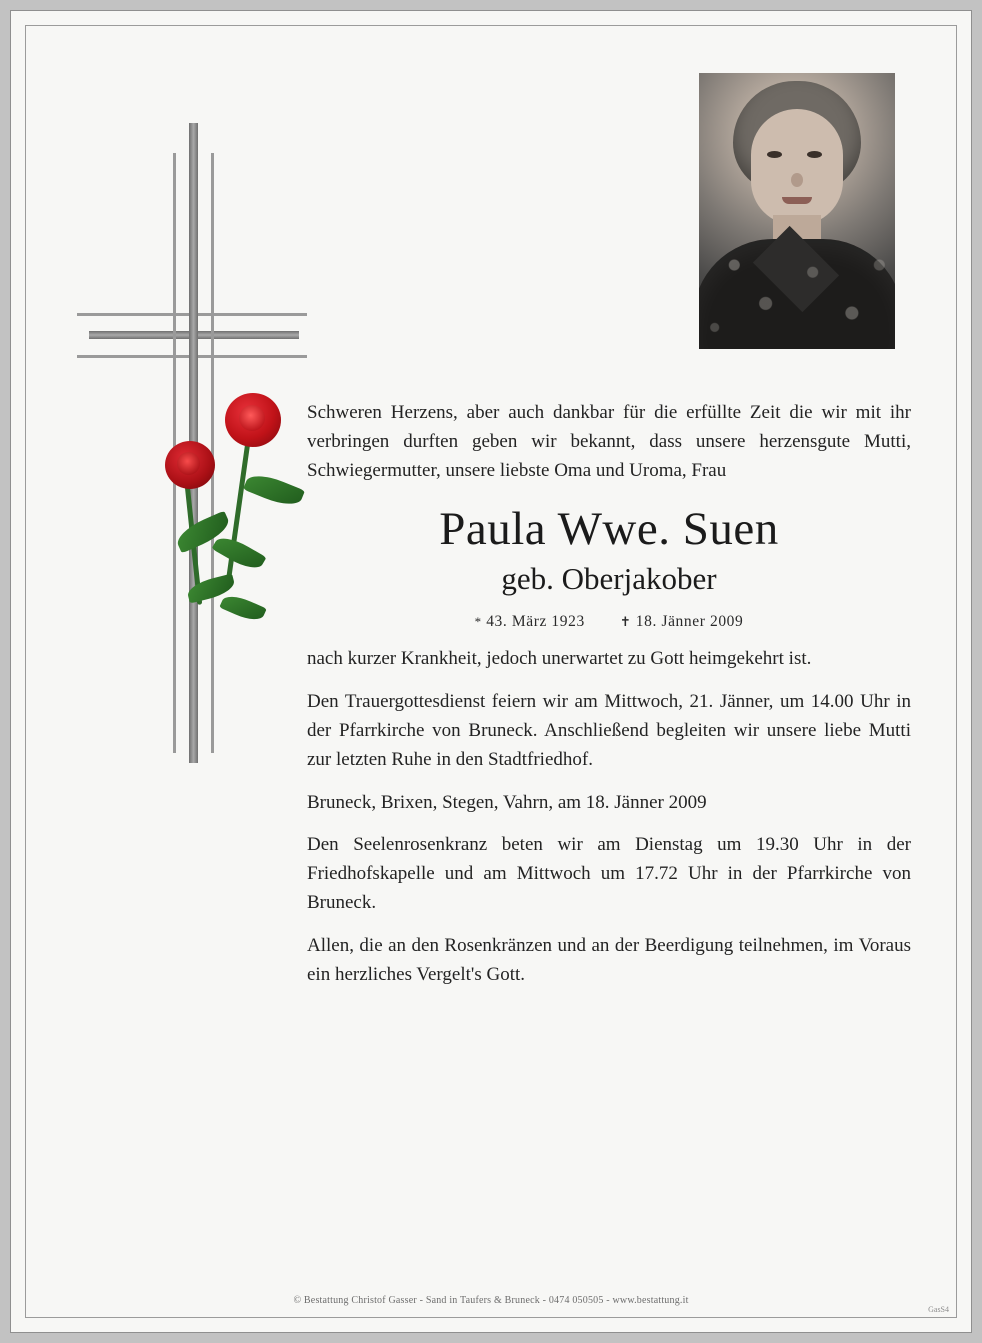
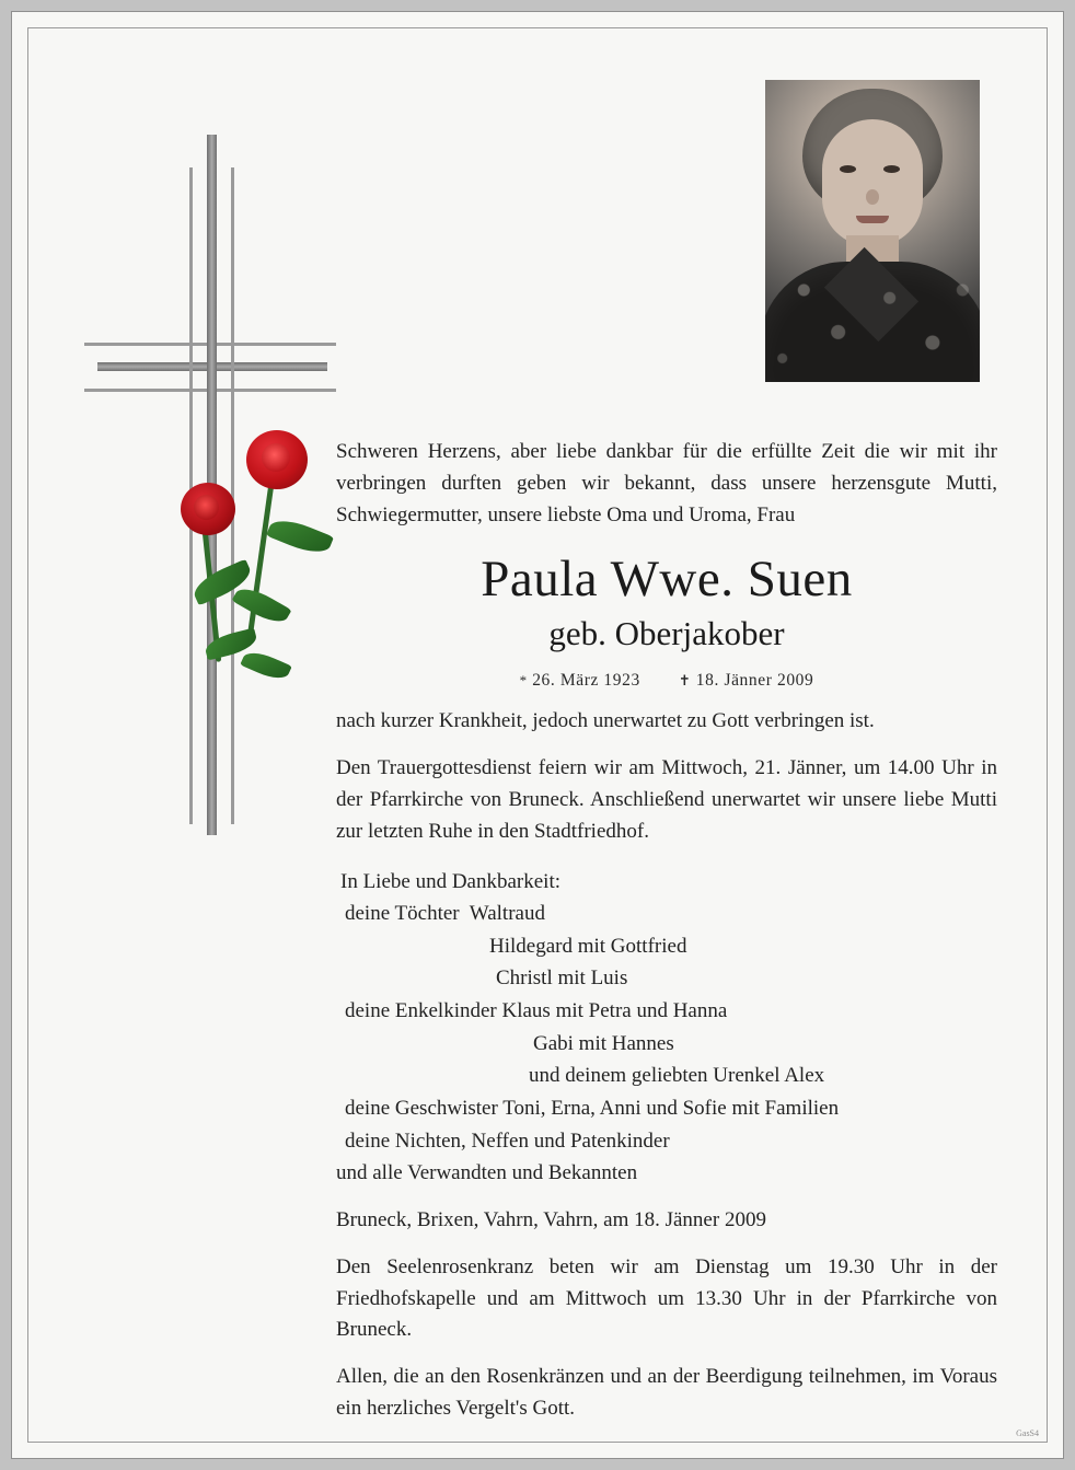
- Schweren Herzens, aber auch dankbar für die erfüllte Zeit die wir mit ihr verbringen durften geben wir bekannt, dass unsere herzensgute Mutti, Schwiegermutter, unsere liebste Oma und Uroma, Frau
+ Schweren Herzens, aber liebe dankbar für die erfüllte Zeit die wir mit ihr verbringen durften geben wir bekannt, dass unsere herzensgute Mutti, Schwiegermutter, unsere liebste Oma und Uroma, Frau
  Paula Wwe. Suen
  geb. Oberjakober
- * 43. März 1923 ✝ 18. Jänner 2009
+ * 26. März 1923 ✝ 18. Jänner 2009
- nach kurzer Krankheit, jedoch unerwartet zu Gott heimgekehrt ist.
+ nach kurzer Krankheit, jedoch unerwartet zu Gott verbringen ist.
- Den Trauergottesdienst feiern wir am Mittwoch, 21. Jänner, um 14.00 Uhr in der Pfarrkirche von Bruneck. Anschließend begleiten wir unsere liebe Mutti zur letzten Ruhe in den Stadtfriedhof.
+ Den Trauergottesdienst feiern wir am Mittwoch, 21. Jänner, um 14.00 Uhr in der Pfarrkirche von Bruneck. Anschließend unerwartet wir unsere liebe Mutti zur letzten Ruhe in den Stadtfriedhof.
+ In Liebe und Dankbarkeit:
+ deine Töchter Waltraud
+ Hildegard mit Gottfried
+ Christl mit Luis
+ deine Enkelkinder Klaus mit Petra und Hanna
+ Gabi mit Hannes
+ und deinem geliebten Urenkel Alex
+ deine Geschwister Toni, Erna, Anni und Sofie mit Familien
+ deine Nichten, Neffen und Patenkinder
+ und alle Verwandten und Bekannten
- Bruneck, Brixen, Stegen, Vahrn, am 18. Jänner 2009
+ Bruneck, Brixen, Vahrn, Vahrn, am 18. Jänner 2009
- Den Seelenrosenkranz beten wir am Dienstag um 19.30 Uhr in der Friedhofskapelle und am Mittwoch um 17.72 Uhr in der Pfarrkirche von Bruneck.
+ Den Seelenrosenkranz beten wir am Dienstag um 19.30 Uhr in der Friedhofskapelle und am Mittwoch um 13.30 Uhr in der Pfarrkirche von Bruneck.
  Allen, die an den Rosenkränzen und an der Beerdigung teilnehmen, im Voraus ein herzliches Vergelt's Gott.
- © Bestattung Christof Gasser - Sand in Taufers & Bruneck - 0474 050505 - www.bestattung.it
  GasS4
